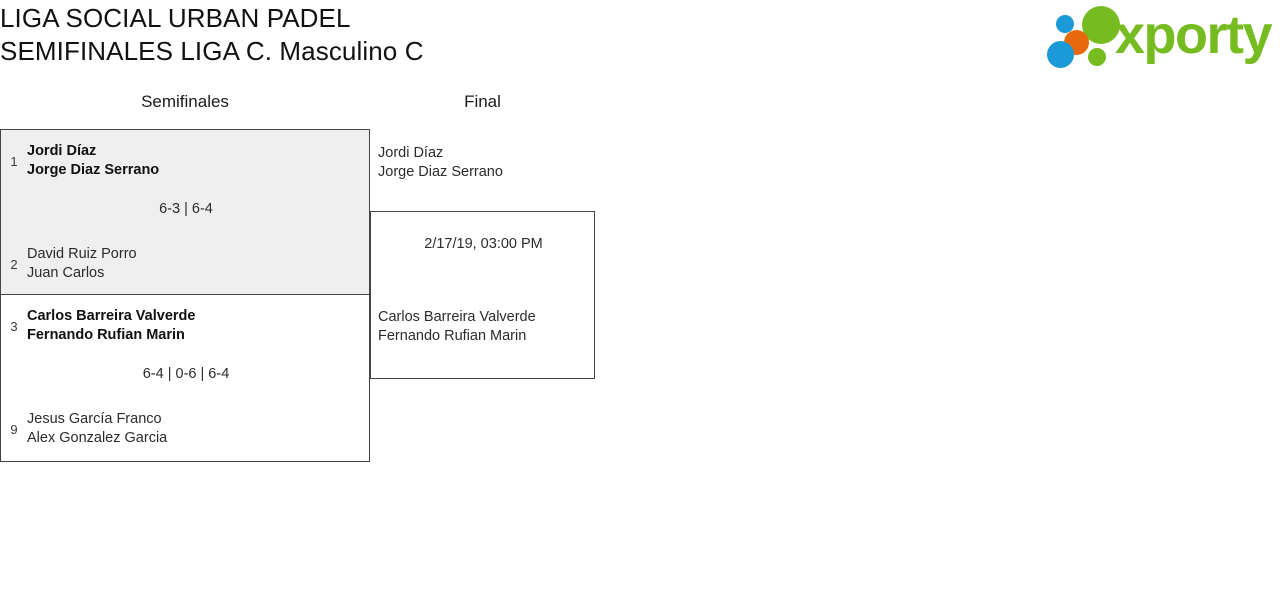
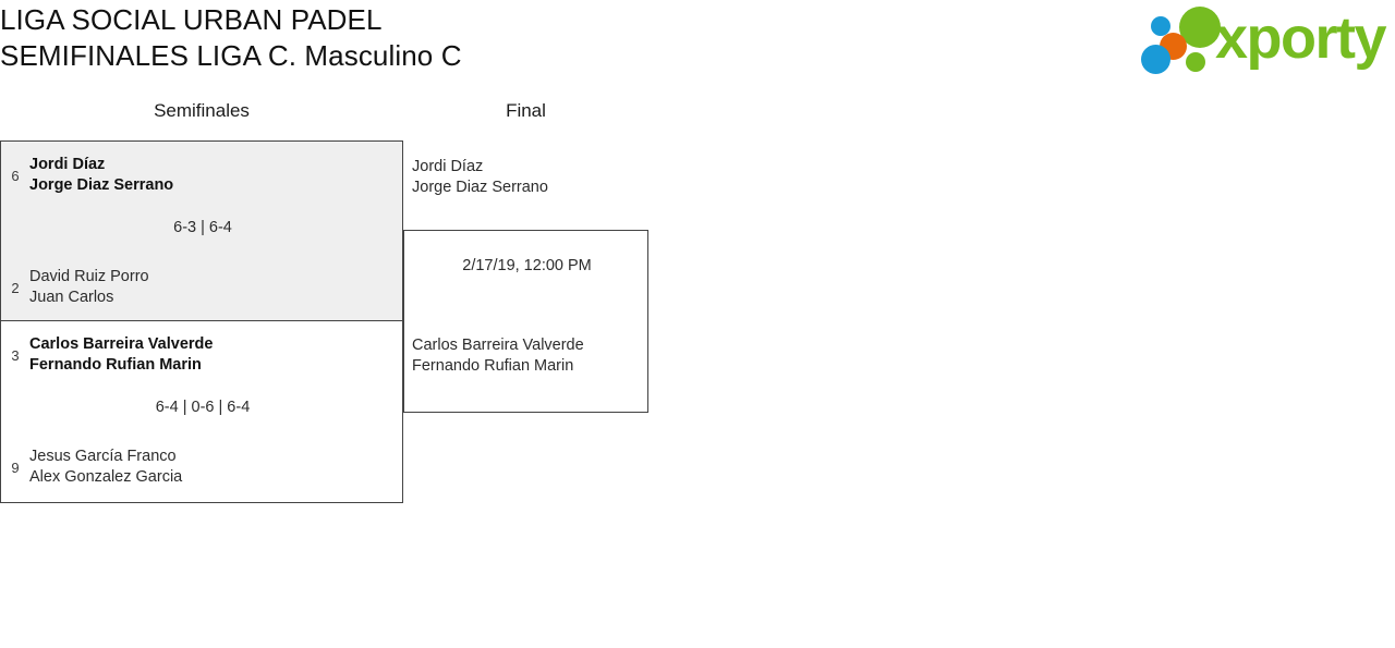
  LIGA SOCIAL URBAN PADEL
  SEMIFINALES LIGA C. Masculino C
  xporty
  Semifinales
  Final
- 1
+ 6
  Jordi Díaz
  Jorge Diaz Serrano
  6-3 | 6-4
  2
  David Ruiz Porro
  Juan Carlos
  3
  Carlos Barreira Valverde
  Fernando Rufian Marin
  6-4 | 0-6 | 6-4
  9
  Jesus García Franco
  Alex Gonzalez Garcia
  Jordi Díaz
  Jorge Diaz Serrano
- 2/17/19, 03:00 PM
+ 2/17/19, 12:00 PM
  Carlos Barreira Valverde
  Fernando Rufian Marin
